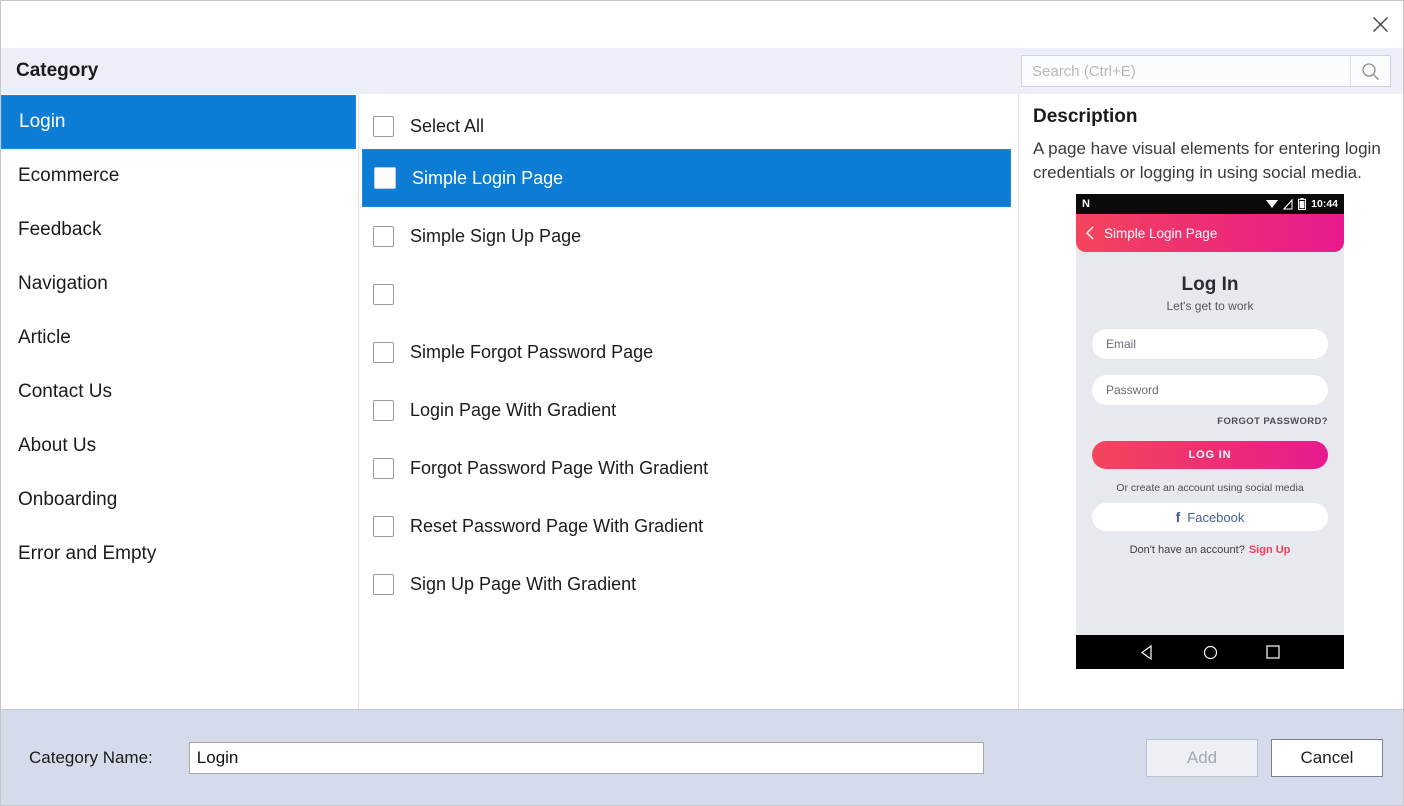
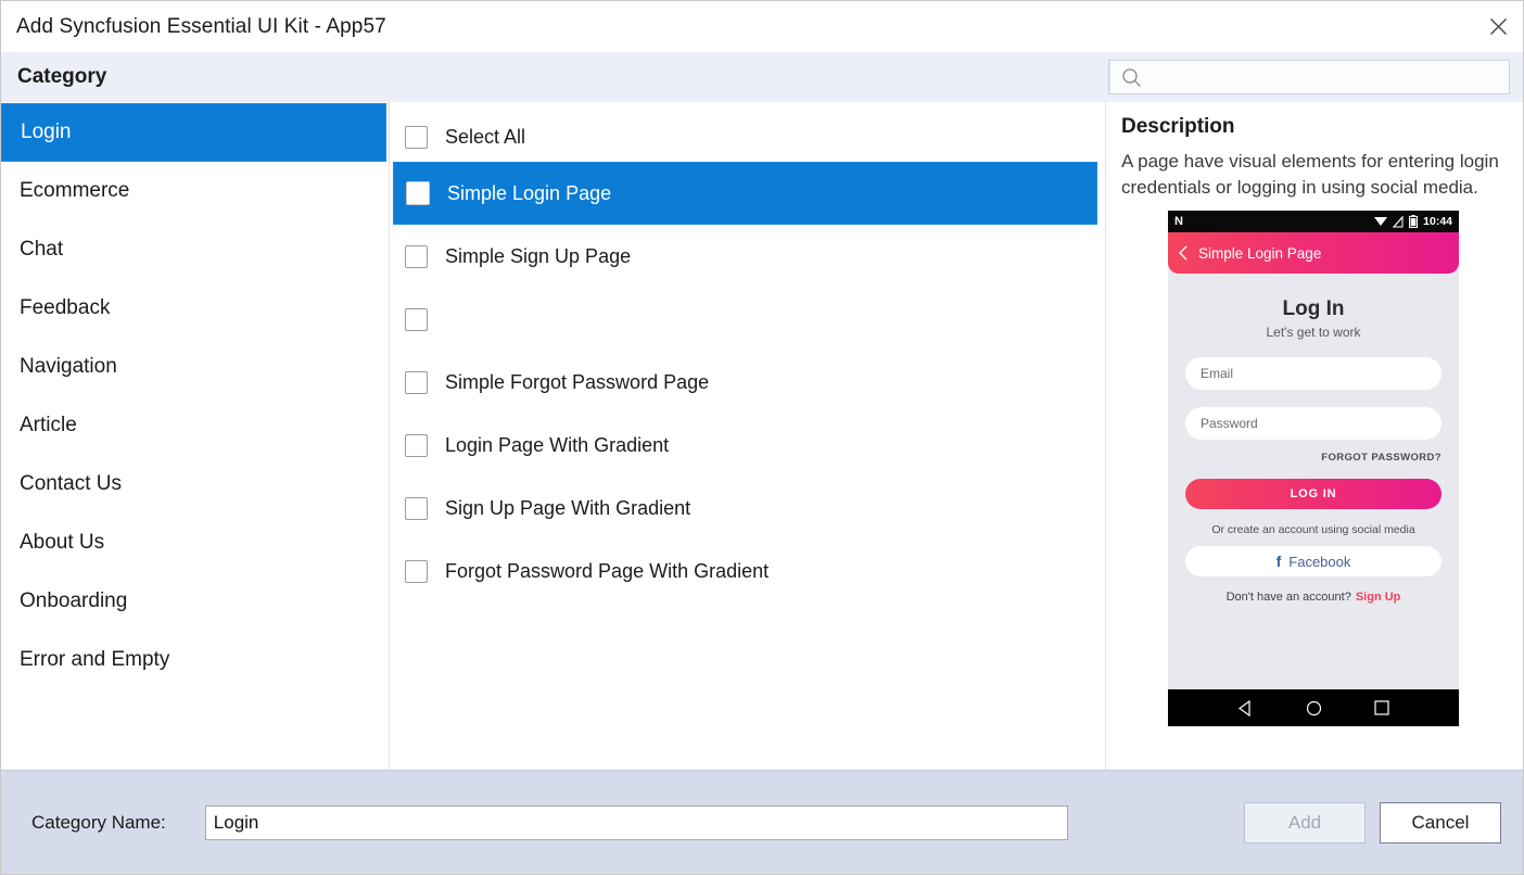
+ Add Syncfusion Essential UI Kit - App57
  Category
- Search (Ctrl+E)
  Login
  Ecommerce
+ Chat
  Feedback
  Navigation
  Article
  Contact Us
  About Us
  Onboarding
  Error and Empty
  Select All
  Simple Login Page
  Simple Sign Up Page
  Simple Forgot Password Page
  Login Page With Gradient
- Forgot Password Page With Gradient
+ Sign Up Page With Gradient
- Reset Password Page With Gradient
- Sign Up Page With Gradient
+ Forgot Password Page With Gradient
  Description
  A page have visual elements for entering login credentials or logging in using social media.
  N
  10:44
  Simple Login Page
  Log In
  Let's get to work
  Email
  Password
  FORGOT PASSWORD?
  LOG IN
  Or create an account using social media
  f
  Facebook
  Don't have an account? Sign Up
  Category Name:
  Login
  Add
  Cancel
